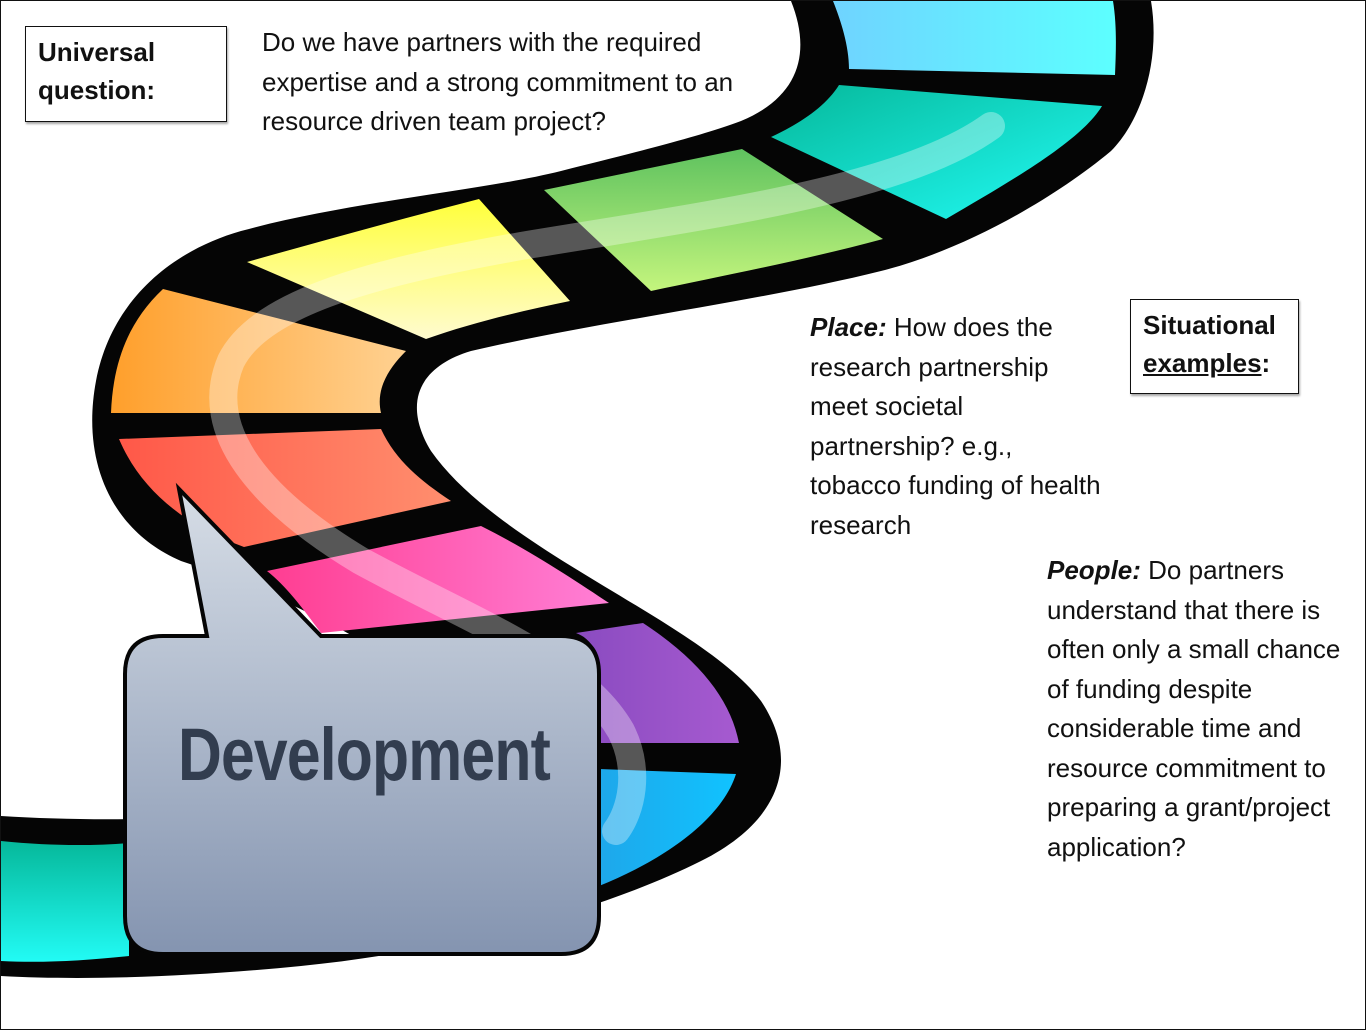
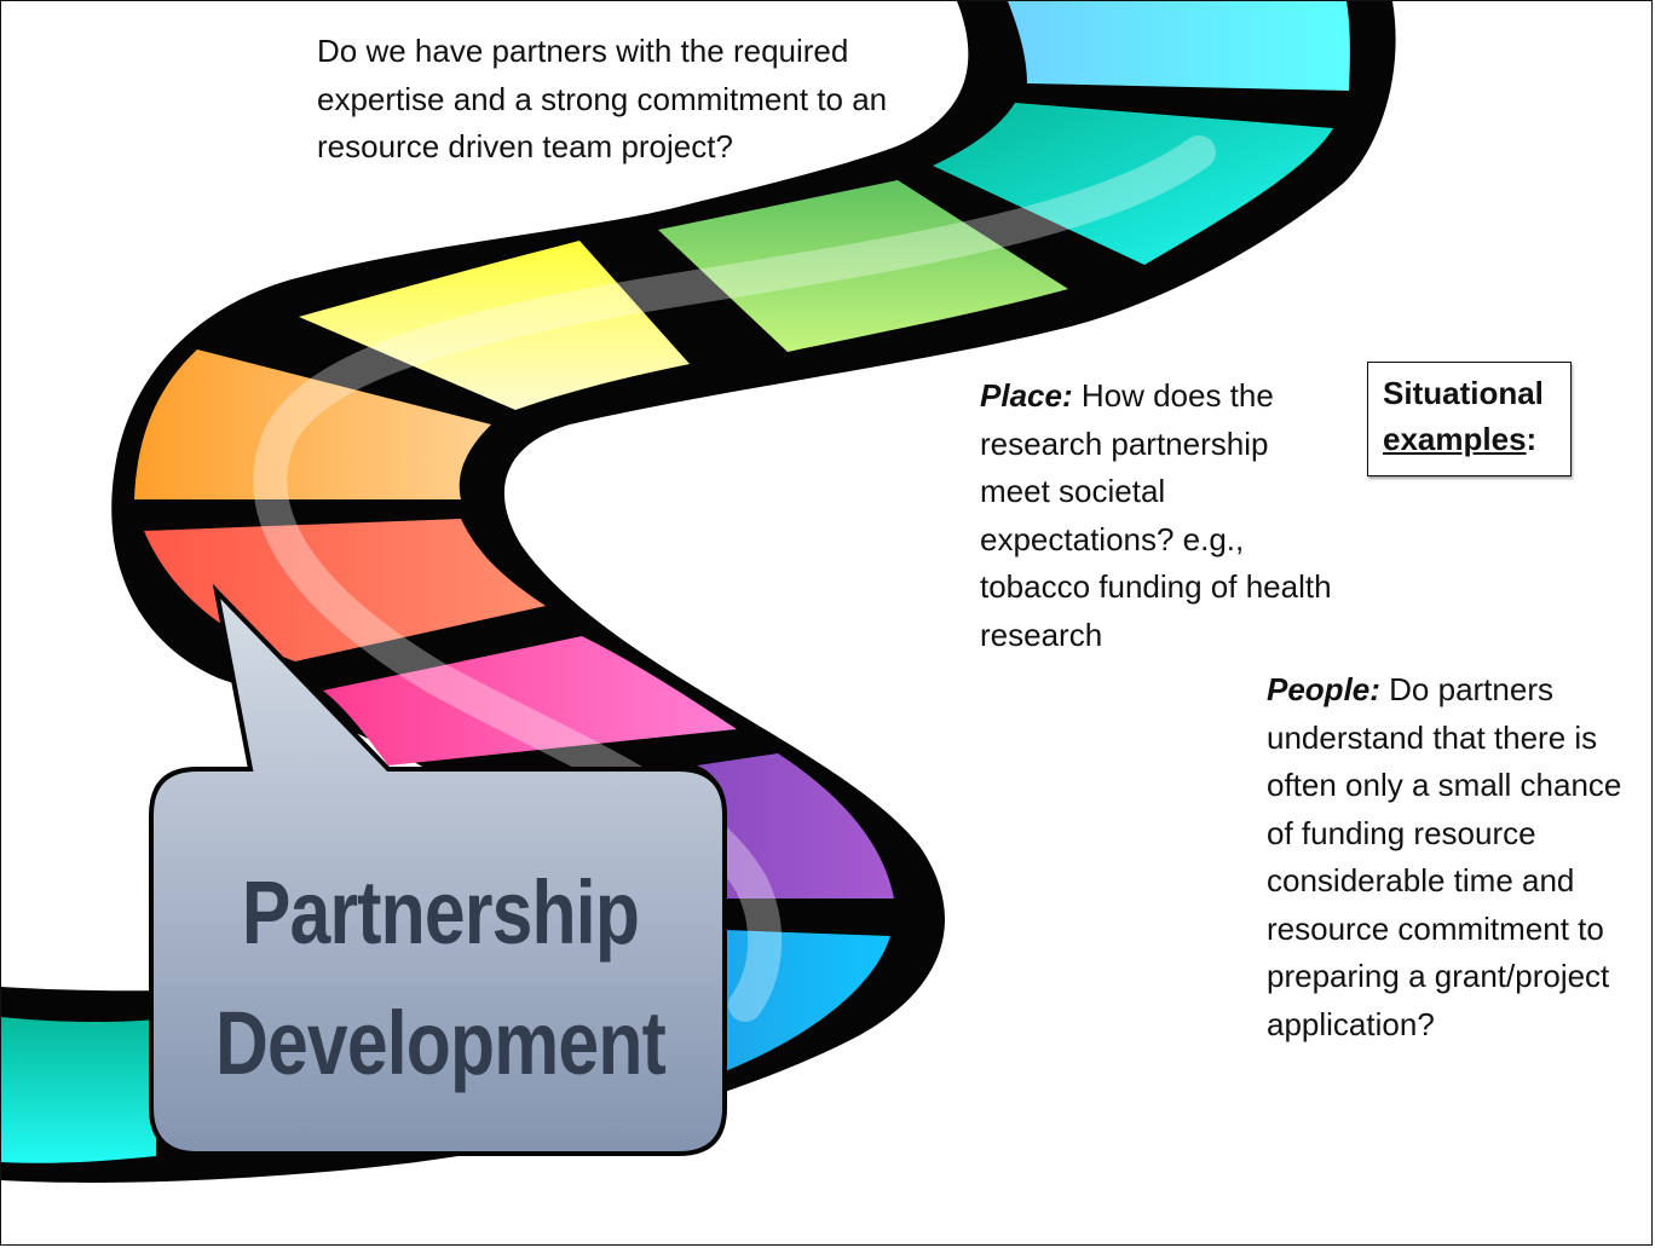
- Universal question:
  Do we have partners with the required expertise and a strong commitment to an resource driven team project?
  Situational
  examples:
- Place: How does the research partnership meet societal partnership? e.g., tobacco funding of health research
+ Place: How does the research partnership meet societal expectations? e.g., tobacco funding of health research
- People: Do partners understand that there is often only a small chance of funding despite considerable time and resource commitment to preparing a grant/project application?
+ People: Do partners understand that there is often only a small chance of funding resource considerable time and resource commitment to preparing a grant/project application?
+ Partnership
  Development
